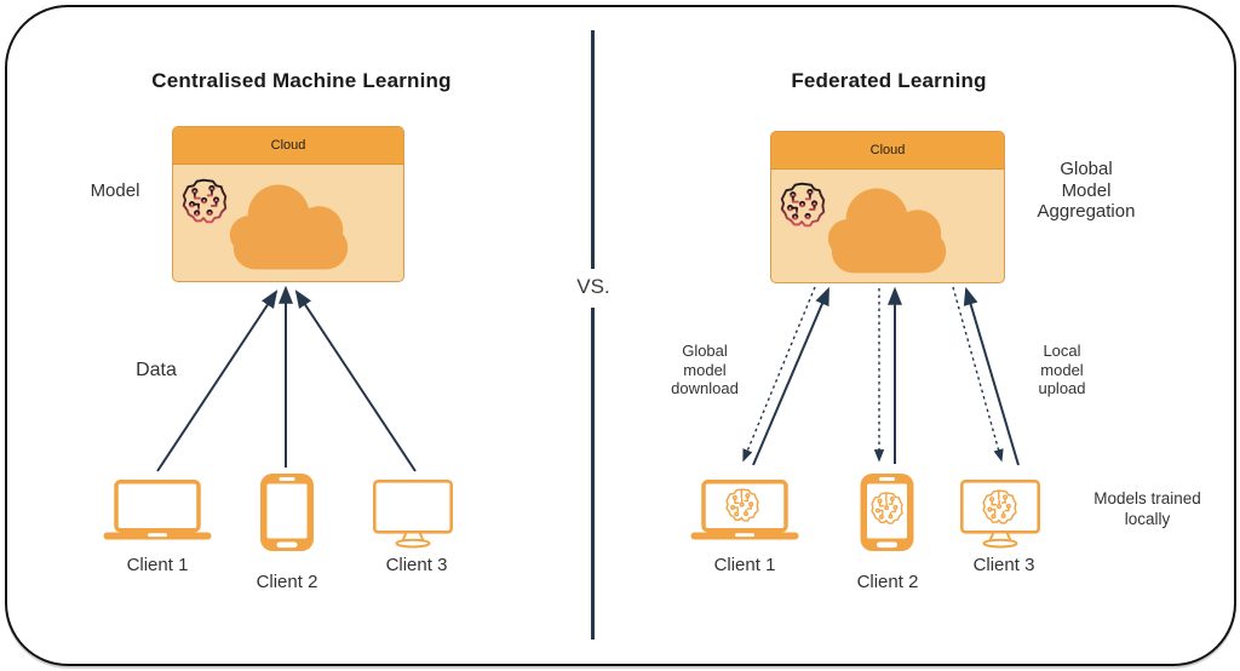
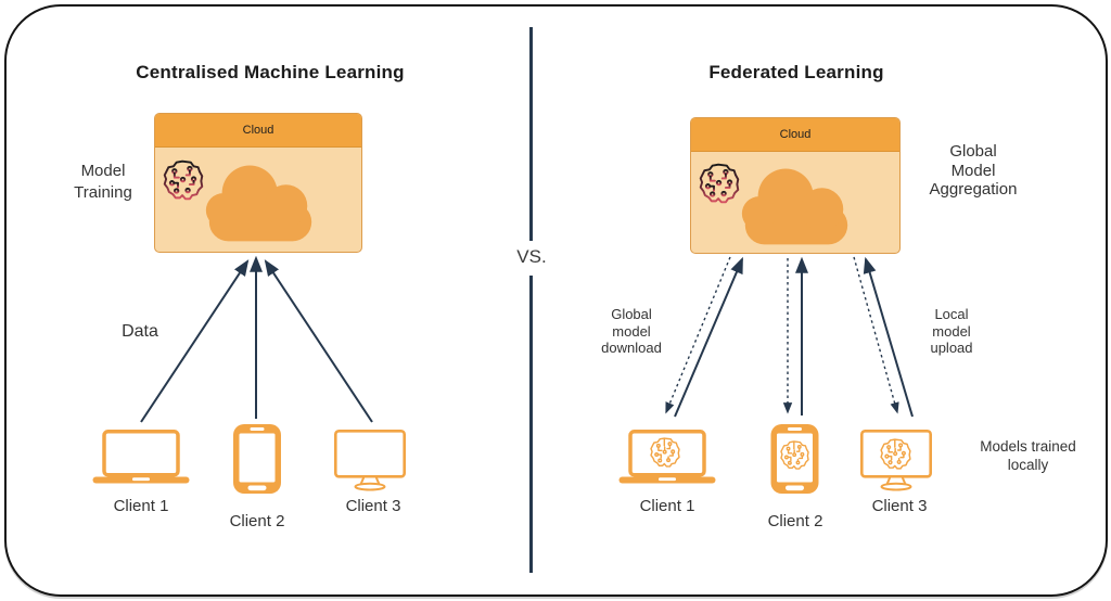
  VS.
  Centralised Machine Learning
  Cloud
  Model
+ Training
  Data
  Client 1
  Client 2
  Client 3
  Federated Learning
  Cloud
  Global
  Model
  Aggregation
  Global
  model
  download
  Local
  model
  upload
  Client 1
  Client 2
  Client 3
  Models trained
  locally
